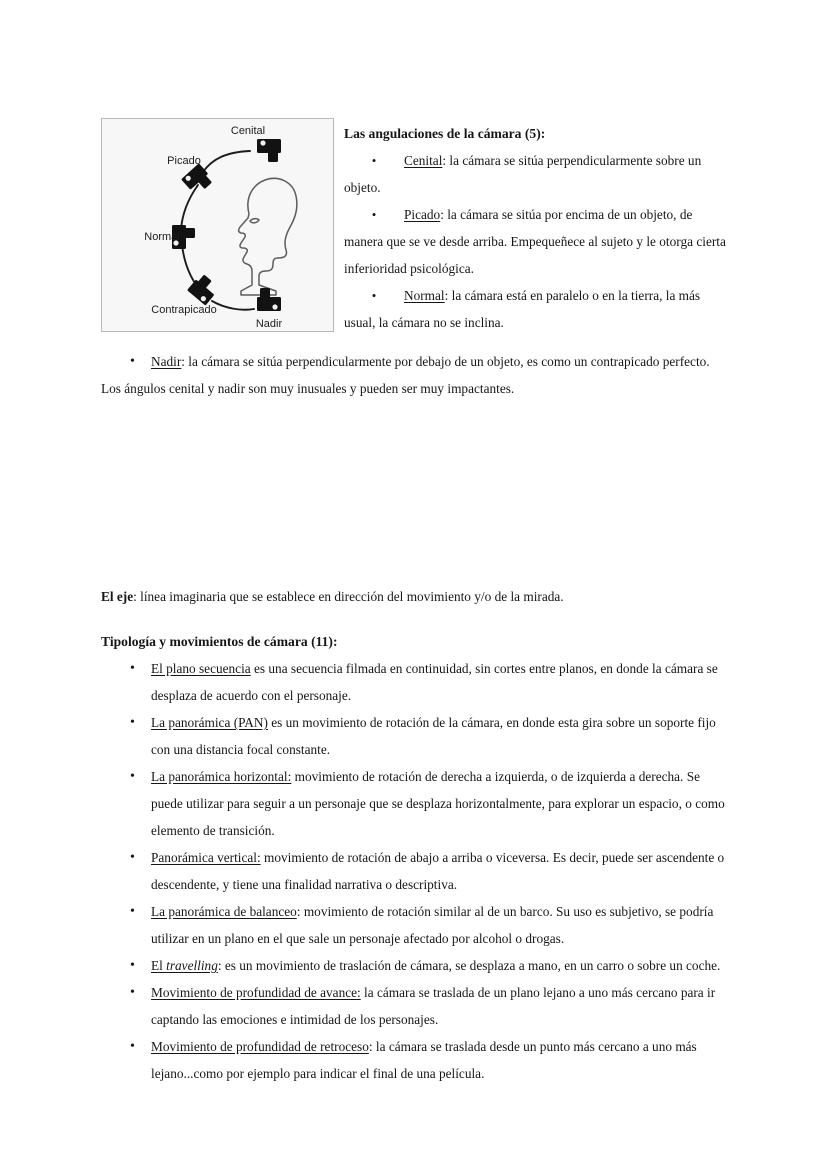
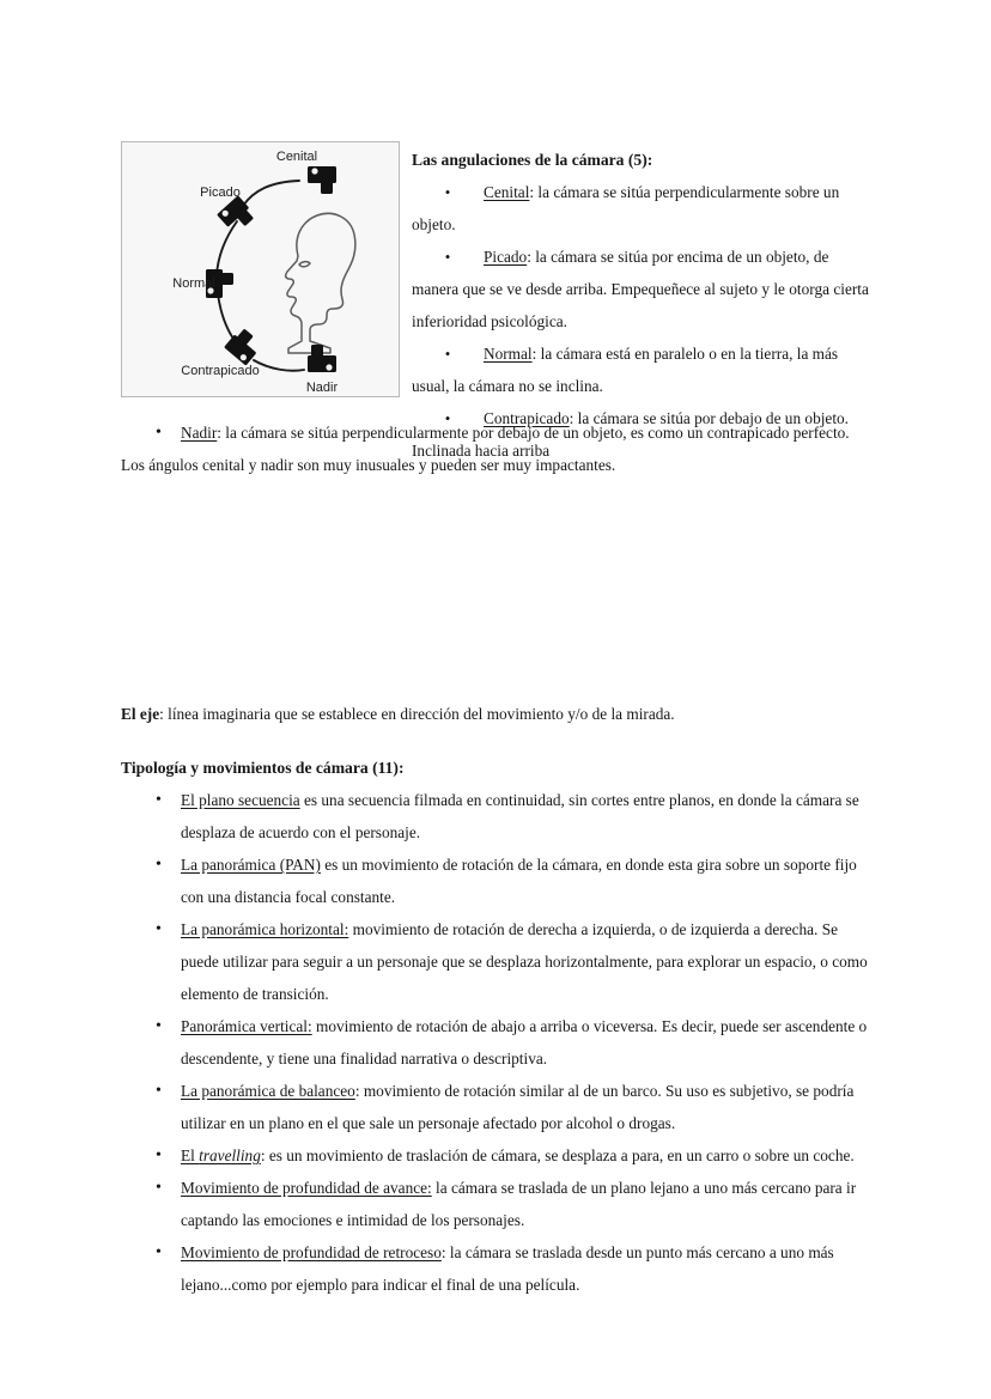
  Cenital
  Picado
  Normal
  Contrapicado
  Nadir
  Las angulaciones de la cámara (5):
  • Cenital: la cámara se sitúa perpendicularmente sobre un objeto.
  • Picado: la cámara se sitúa por encima de un objeto, de manera que se ve desde arriba. Empequeñece al sujeto y le otorga cierta inferioridad psicológica.
  • Normal: la cámara está en paralelo o en la tierra, la más usual, la cámara no se inclina.
+ • Contrapicado: la cámara se sitúa por debajo de un objeto. Inclinada hacia arriba
  Nadir: la cámara se sitúa perpendicularmente por debajo de un objeto, es como un contrapicado perfecto.
  Los ángulos cenital y nadir son muy inusuales y pueden ser muy impactantes.
  El eje: línea imaginaria que se establece en dirección del movimiento y/o de la mirada.
  Tipología y movimientos de cámara (11):
  El plano secuencia es una secuencia filmada en continuidad, sin cortes entre planos, en donde la cámara se desplaza de acuerdo con el personaje.
  La panorámica (PAN) es un movimiento de rotación de la cámara, en donde esta gira sobre un soporte fijo con una distancia focal constante.
  La panorámica horizontal: movimiento de rotación de derecha a izquierda, o de izquierda a derecha. Se puede utilizar para seguir a un personaje que se desplaza horizontalmente, para explorar un espacio, o como elemento de transición.
  Panorámica vertical: movimiento de rotación de abajo a arriba o viceversa. Es decir, puede ser ascendente o descendente, y tiene una finalidad narrativa o descriptiva.
  La panorámica de balanceo: movimiento de rotación similar al de un barco. Su uso es subjetivo, se podría utilizar en un plano en el que sale un personaje afectado por alcohol o drogas.
- El travelling: es un movimiento de traslación de cámara, se desplaza a mano, en un carro o sobre un coche.
+ El travelling: es un movimiento de traslación de cámara, se desplaza a para, en un carro o sobre un coche.
  Movimiento de profundidad de avance: la cámara se traslada de un plano lejano a uno más cercano para ir captando las emociones e intimidad de los personajes.
  Movimiento de profundidad de retroceso: la cámara se traslada desde un punto más cercano a uno más lejano...como por ejemplo para indicar el final de una película.
